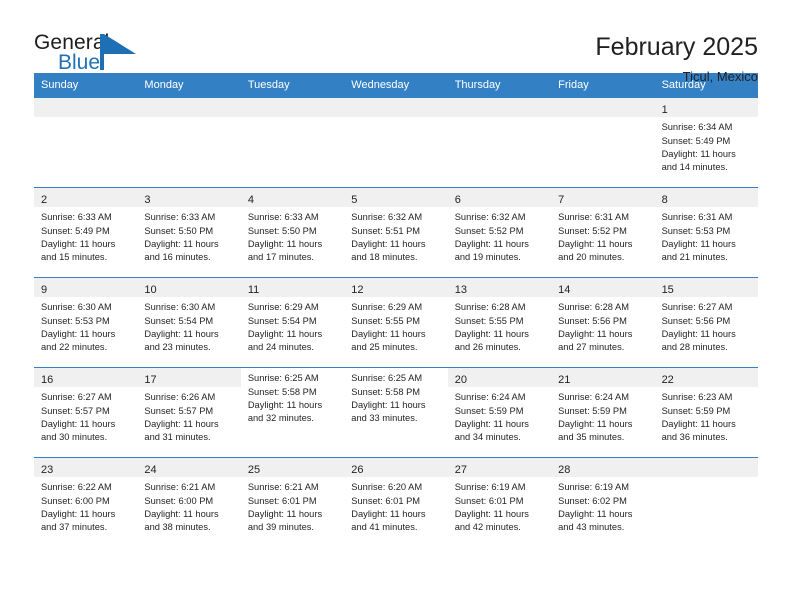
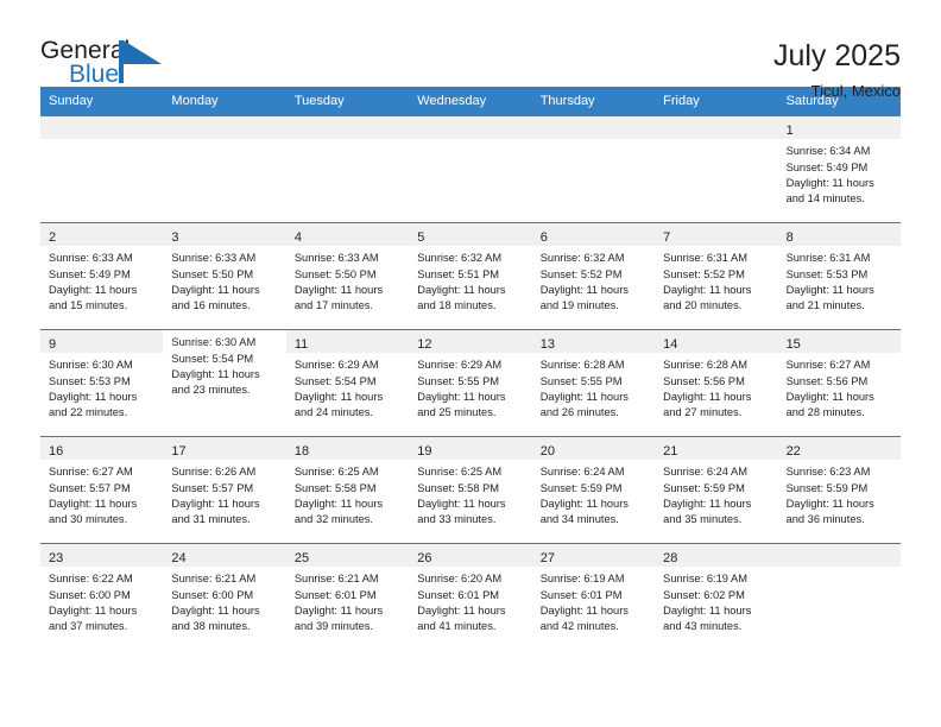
  Genera
  Blue
- February 2025
+ July 2025
  Ticul, Mexico
  Sunday
  Monday
  Tuesday
  Wednesday
  Thursday
  Friday
  Saturday
  1
  Sunrise: 6:34 AM
  Sunset: 5:49 PM
  Daylight: 11 hours
  and 14 minutes.
  2
  Sunrise: 6:33 AM
  Sunset: 5:49 PM
  Daylight: 11 hours
  and 15 minutes.
  3
  Sunrise: 6:33 AM
  Sunset: 5:50 PM
  Daylight: 11 hours
  and 16 minutes.
  4
  Sunrise: 6:33 AM
  Sunset: 5:50 PM
  Daylight: 11 hours
  and 17 minutes.
  5
  Sunrise: 6:32 AM
  Sunset: 5:51 PM
  Daylight: 11 hours
  and 18 minutes.
  6
  Sunrise: 6:32 AM
  Sunset: 5:52 PM
  Daylight: 11 hours
  and 19 minutes.
  7
  Sunrise: 6:31 AM
  Sunset: 5:52 PM
  Daylight: 11 hours
  and 20 minutes.
  8
  Sunrise: 6:31 AM
  Sunset: 5:53 PM
  Daylight: 11 hours
  and 21 minutes.
  9
  Sunrise: 6:30 AM
  Sunset: 5:53 PM
  Daylight: 11 hours
  and 22 minutes.
- 10
  Sunrise: 6:30 AM
  Sunset: 5:54 PM
  Daylight: 11 hours
  and 23 minutes.
  11
  Sunrise: 6:29 AM
  Sunset: 5:54 PM
  Daylight: 11 hours
  and 24 minutes.
  12
  Sunrise: 6:29 AM
  Sunset: 5:55 PM
  Daylight: 11 hours
  and 25 minutes.
  13
  Sunrise: 6:28 AM
  Sunset: 5:55 PM
  Daylight: 11 hours
  and 26 minutes.
  14
  Sunrise: 6:28 AM
  Sunset: 5:56 PM
  Daylight: 11 hours
  and 27 minutes.
  15
  Sunrise: 6:27 AM
  Sunset: 5:56 PM
  Daylight: 11 hours
  and 28 minutes.
  16
  Sunrise: 6:27 AM
  Sunset: 5:57 PM
  Daylight: 11 hours
  and 30 minutes.
  17
  Sunrise: 6:26 AM
  Sunset: 5:57 PM
  Daylight: 11 hours
  and 31 minutes.
+ 18
  Sunrise: 6:25 AM
  Sunset: 5:58 PM
  Daylight: 11 hours
  and 32 minutes.
+ 19
  Sunrise: 6:25 AM
  Sunset: 5:58 PM
  Daylight: 11 hours
  and 33 minutes.
  20
  Sunrise: 6:24 AM
  Sunset: 5:59 PM
  Daylight: 11 hours
  and 34 minutes.
  21
  Sunrise: 6:24 AM
  Sunset: 5:59 PM
  Daylight: 11 hours
  and 35 minutes.
  22
  Sunrise: 6:23 AM
  Sunset: 5:59 PM
  Daylight: 11 hours
  and 36 minutes.
  23
  Sunrise: 6:22 AM
  Sunset: 6:00 PM
  Daylight: 11 hours
  and 37 minutes.
  24
  Sunrise: 6:21 AM
  Sunset: 6:00 PM
  Daylight: 11 hours
  and 38 minutes.
  25
  Sunrise: 6:21 AM
  Sunset: 6:01 PM
  Daylight: 11 hours
  and 39 minutes.
  26
  Sunrise: 6:20 AM
  Sunset: 6:01 PM
  Daylight: 11 hours
  and 41 minutes.
  27
  Sunrise: 6:19 AM
  Sunset: 6:01 PM
  Daylight: 11 hours
  and 42 minutes.
  28
  Sunrise: 6:19 AM
  Sunset: 6:02 PM
  Daylight: 11 hours
  and 43 minutes.
